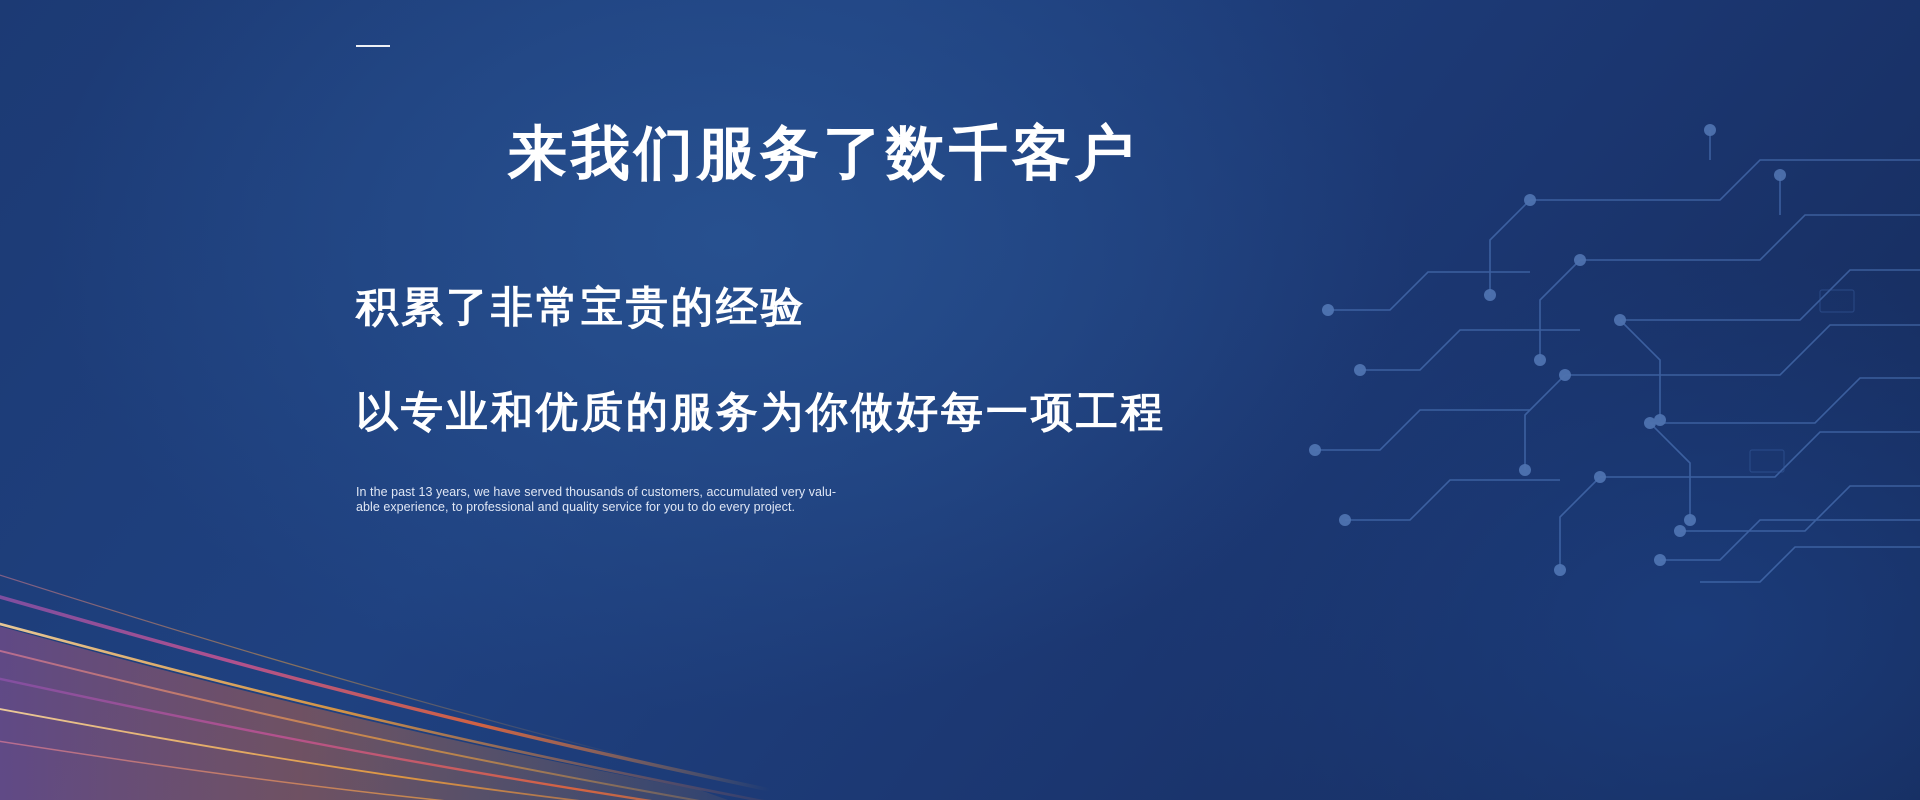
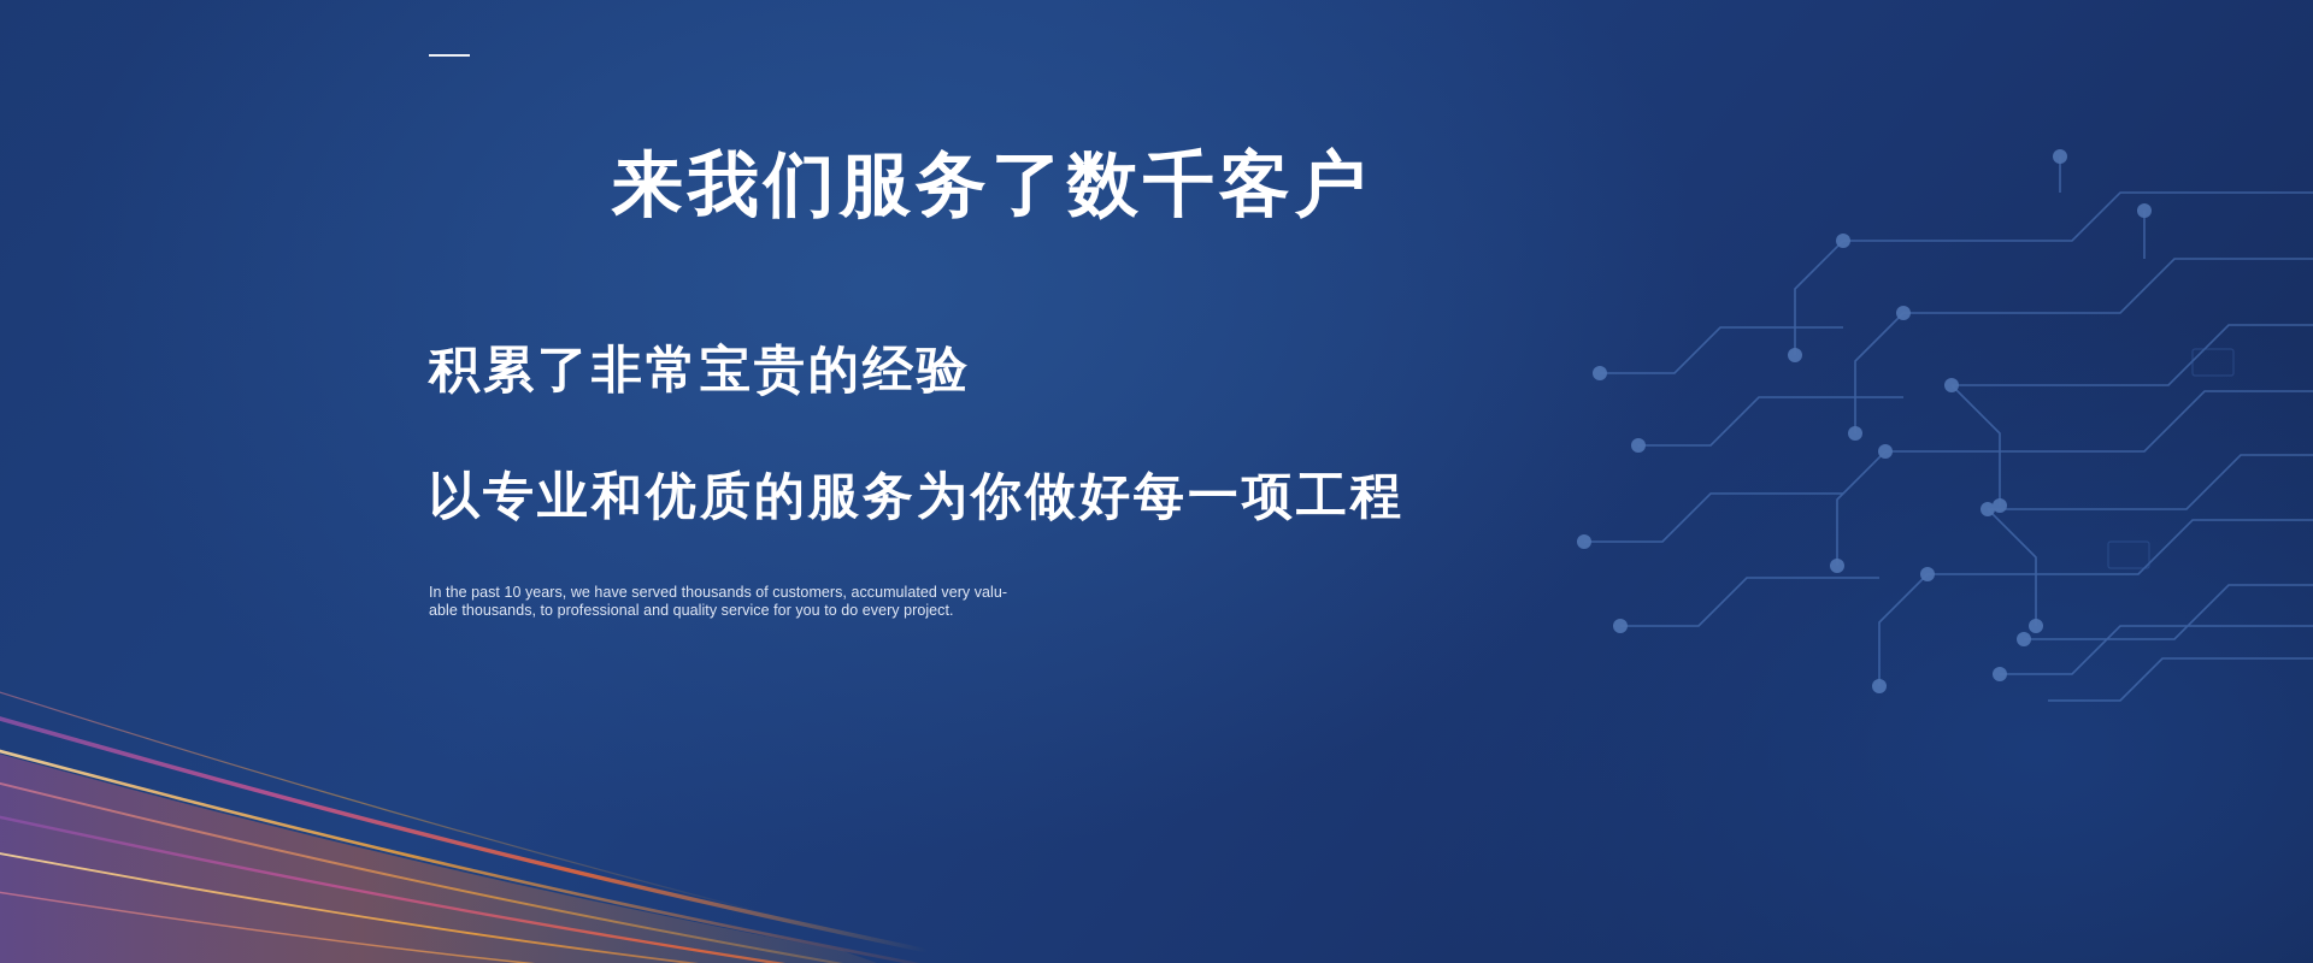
  来我们服务了数千客户
  积累了非常宝贵的经验
  以专业和优质的服务为你做好每一项工程
- In the past 13 years, we have served thousands of customers, accumulated very valu-
+ In the past 10 years, we have served thousands of customers, accumulated very valu-
- able experience, to professional and quality service for you to do every project.
+ able thousands, to professional and quality service for you to do every project.
